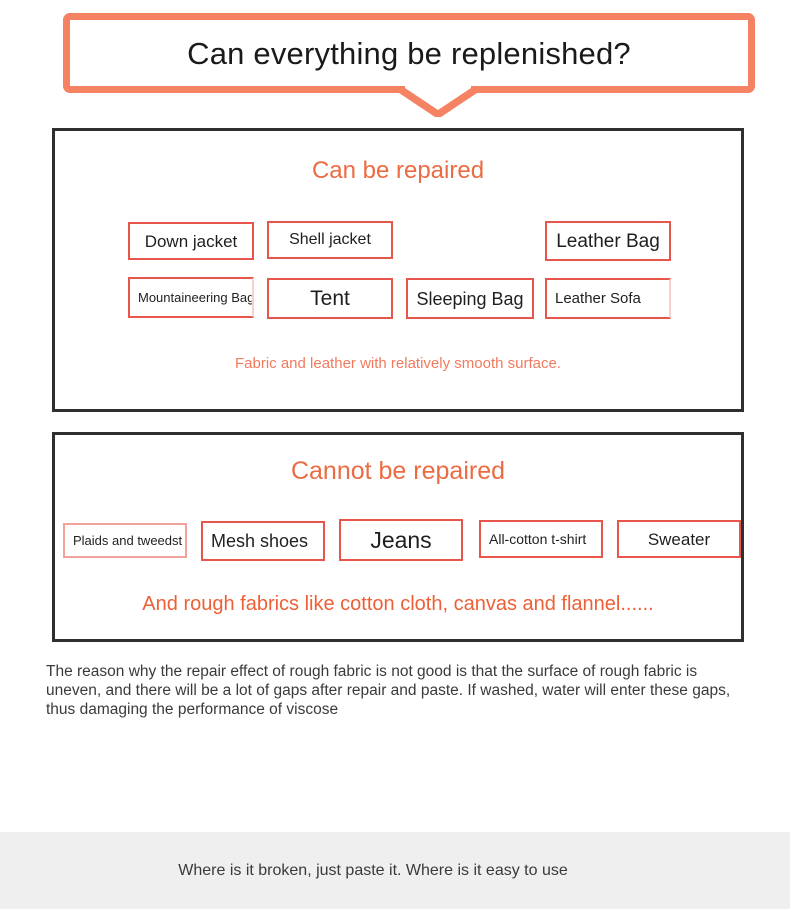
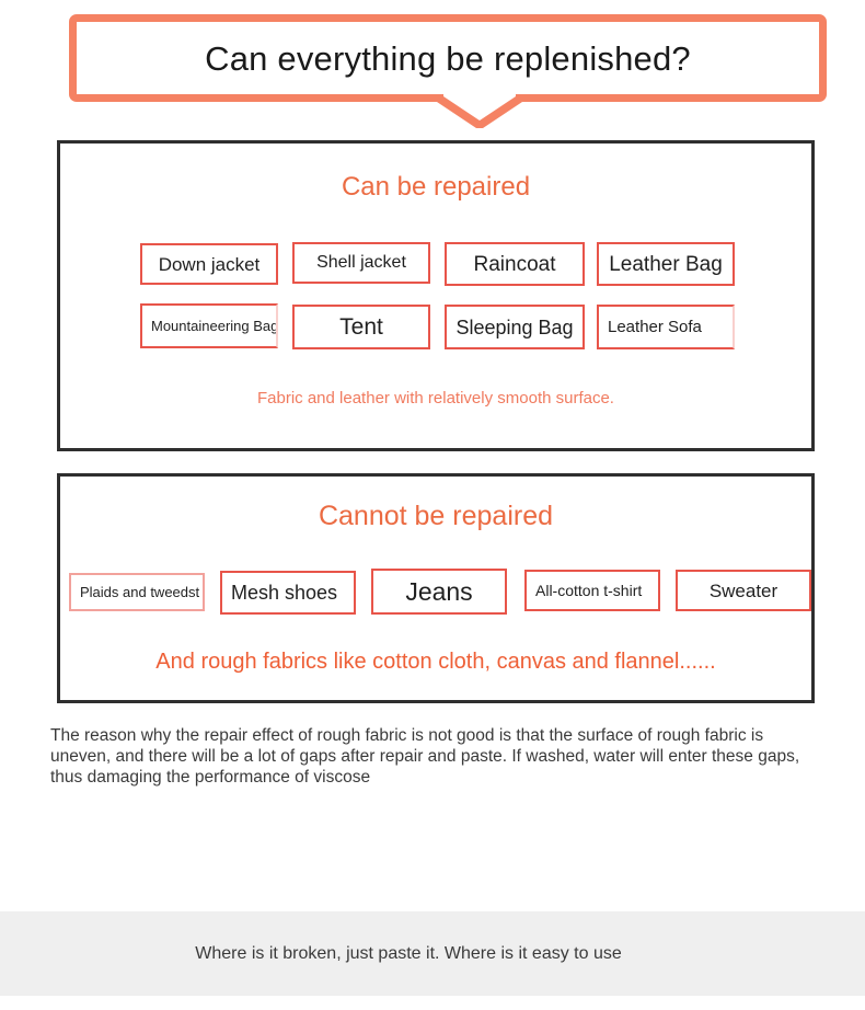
  Can everything be replenished?
  Can be repaired
  Down jacket
  Shell jacket
+ Raincoat
  Leather Bag
  Mountaineering Bag
  Tent
  Sleeping Bag
  Leather Sofa
  Fabric and leather with relatively smooth surface.
  Cannot be repaired
  Plaids and tweedst
  Mesh shoes
  Jeans
  All-cotton t-shirt
  Sweater
  And rough fabrics like cotton cloth, canvas and flannel......
  The reason why the repair effect of rough fabric is not good is that the surface of rough fabric is uneven, and there will be a lot of gaps after repair and paste. If washed, water will enter these gaps, thus damaging the performance of viscose
  Where is it broken, just paste it. Where is it easy to use
